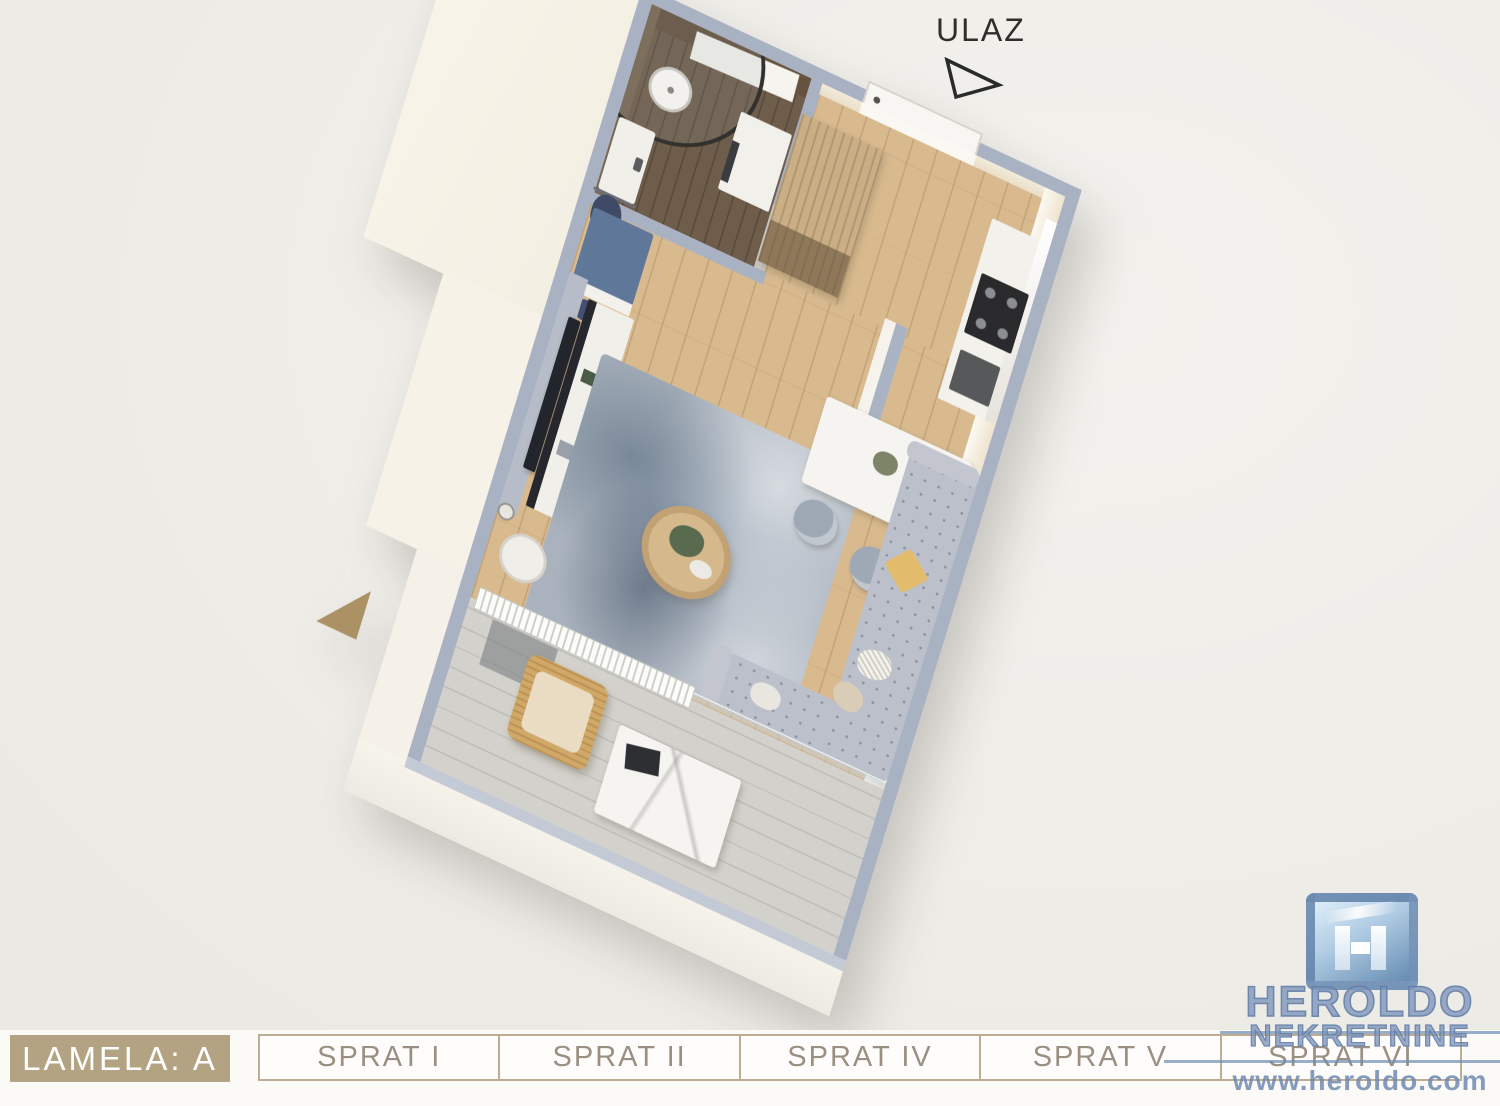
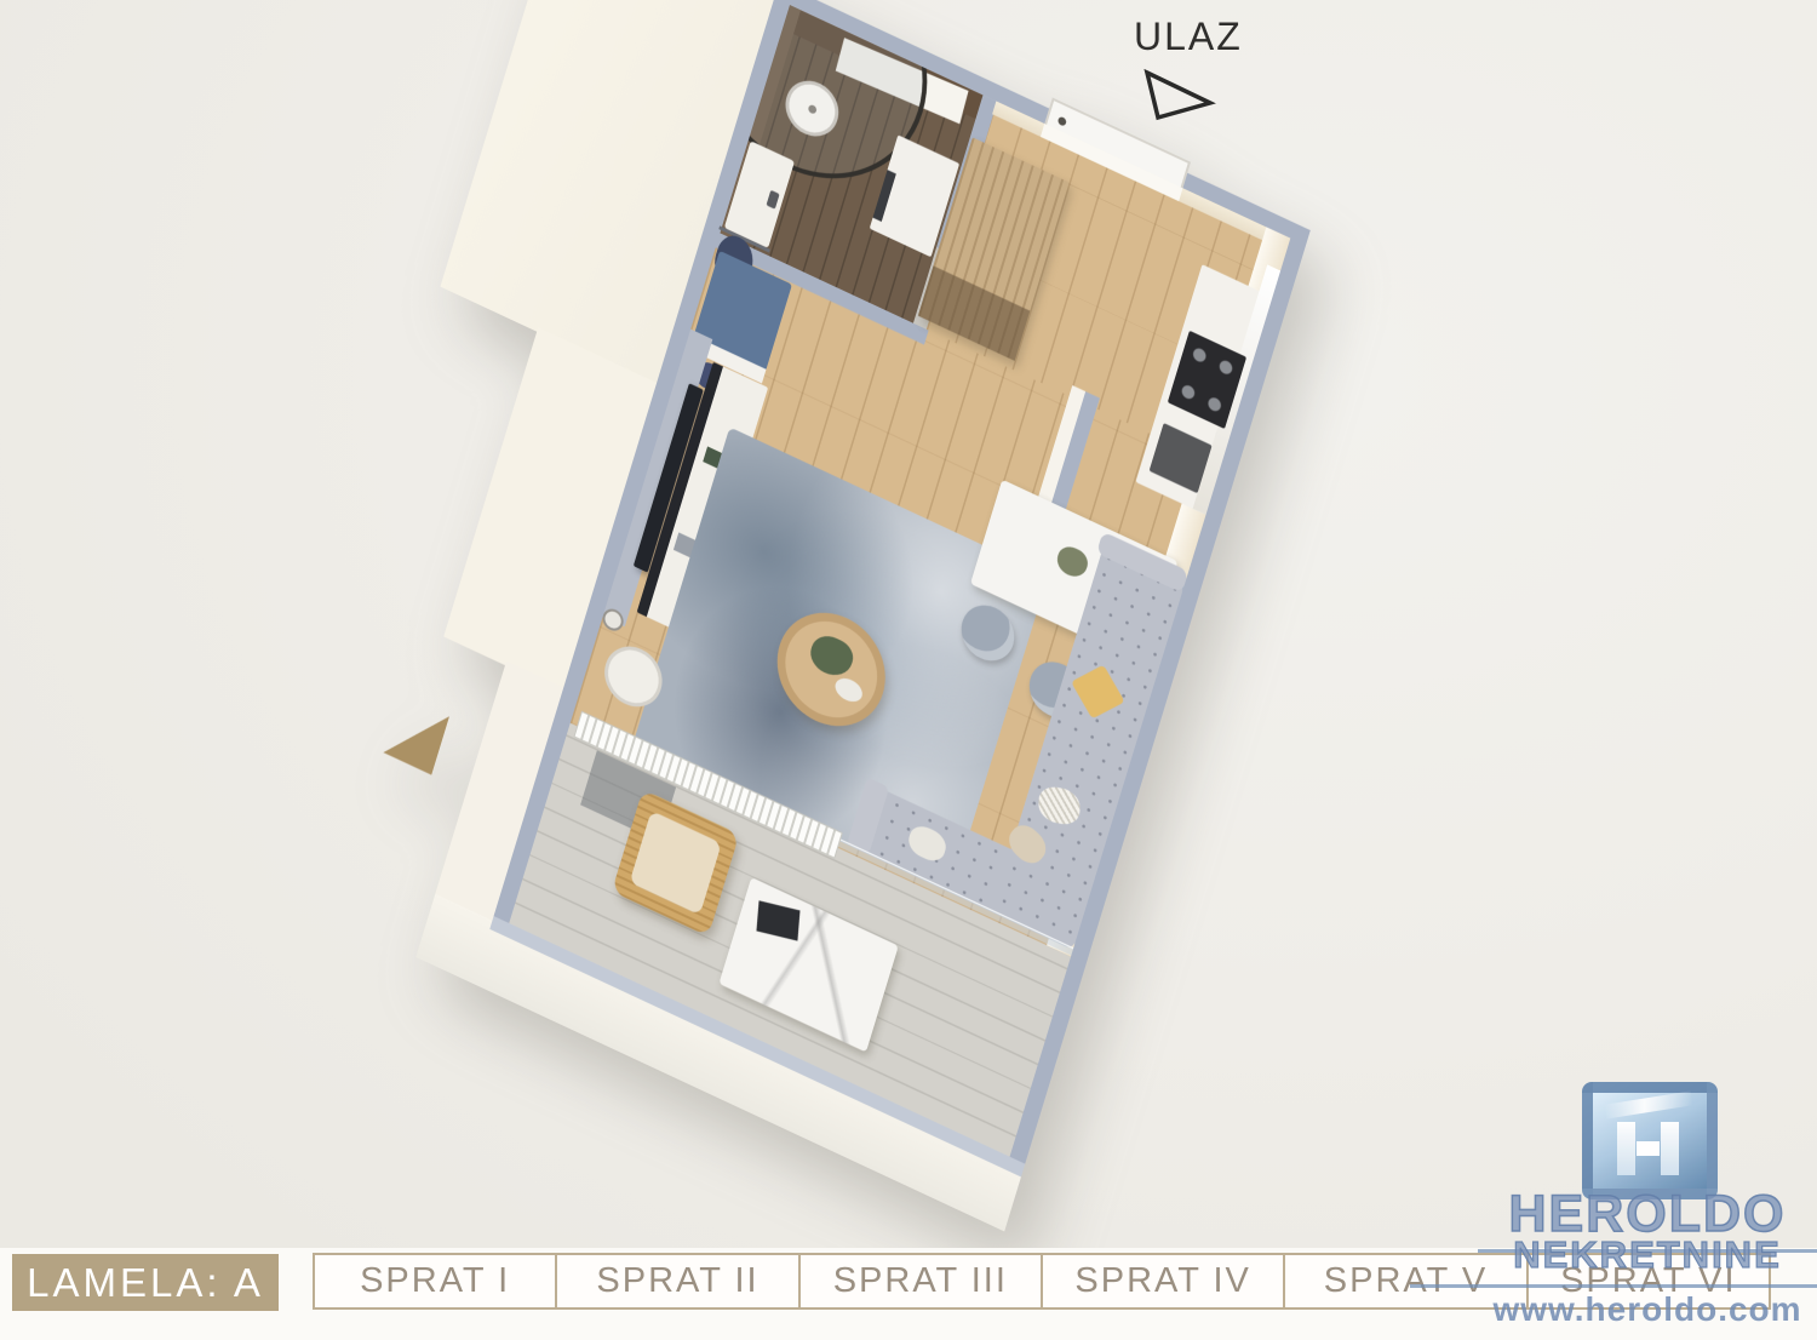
  ULAZ
  LAMELA: A
  SPRAT I
  SPRAT II
+ SPRAT III
  SPRAT IV
  SPRAT V
  SPRAT VI
  HEROLDO
  NEKRETNINE
  www.heroldo.com
